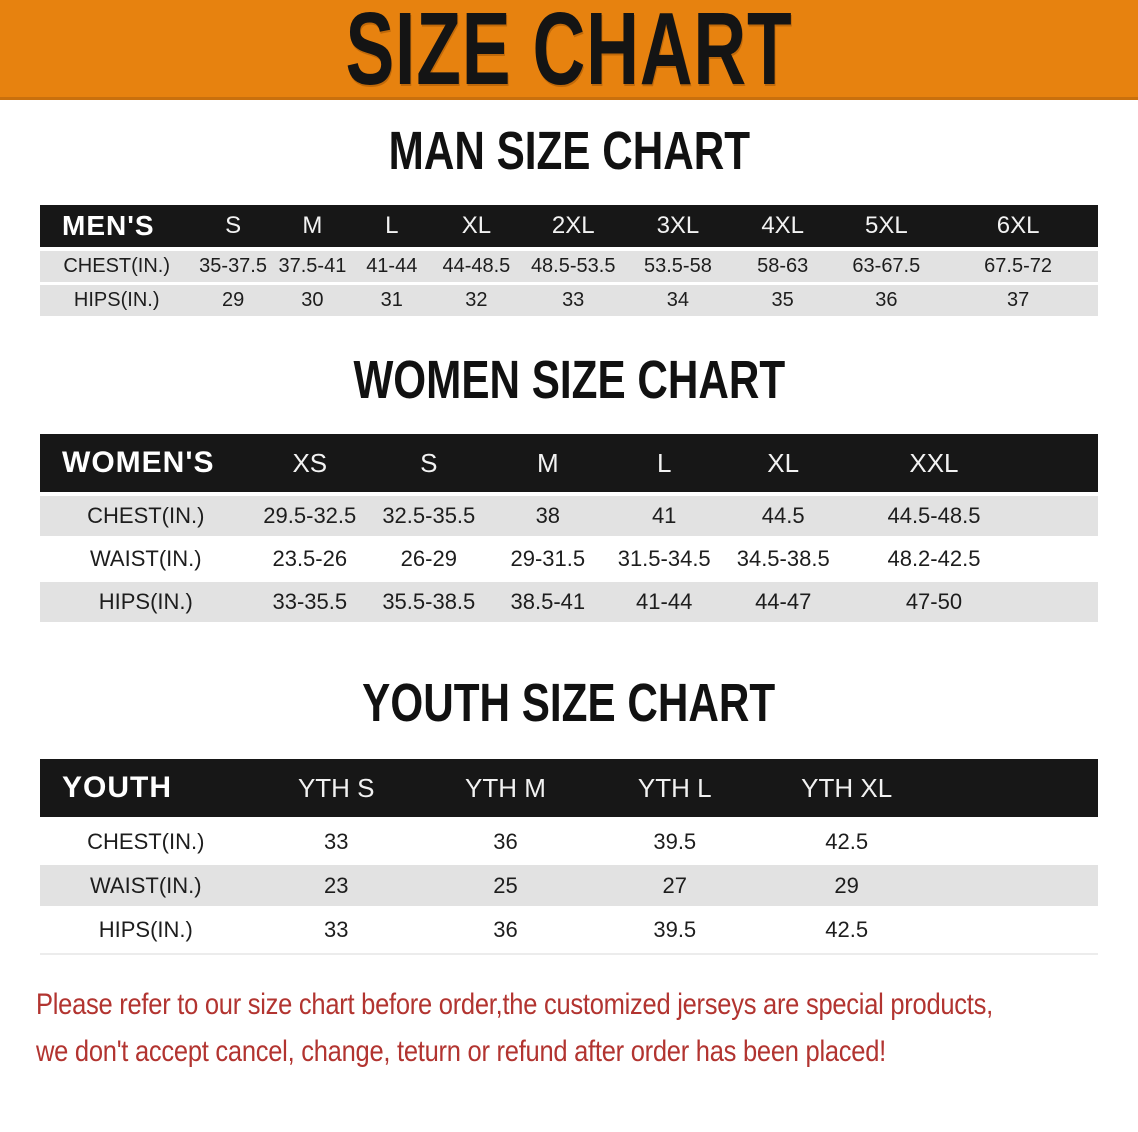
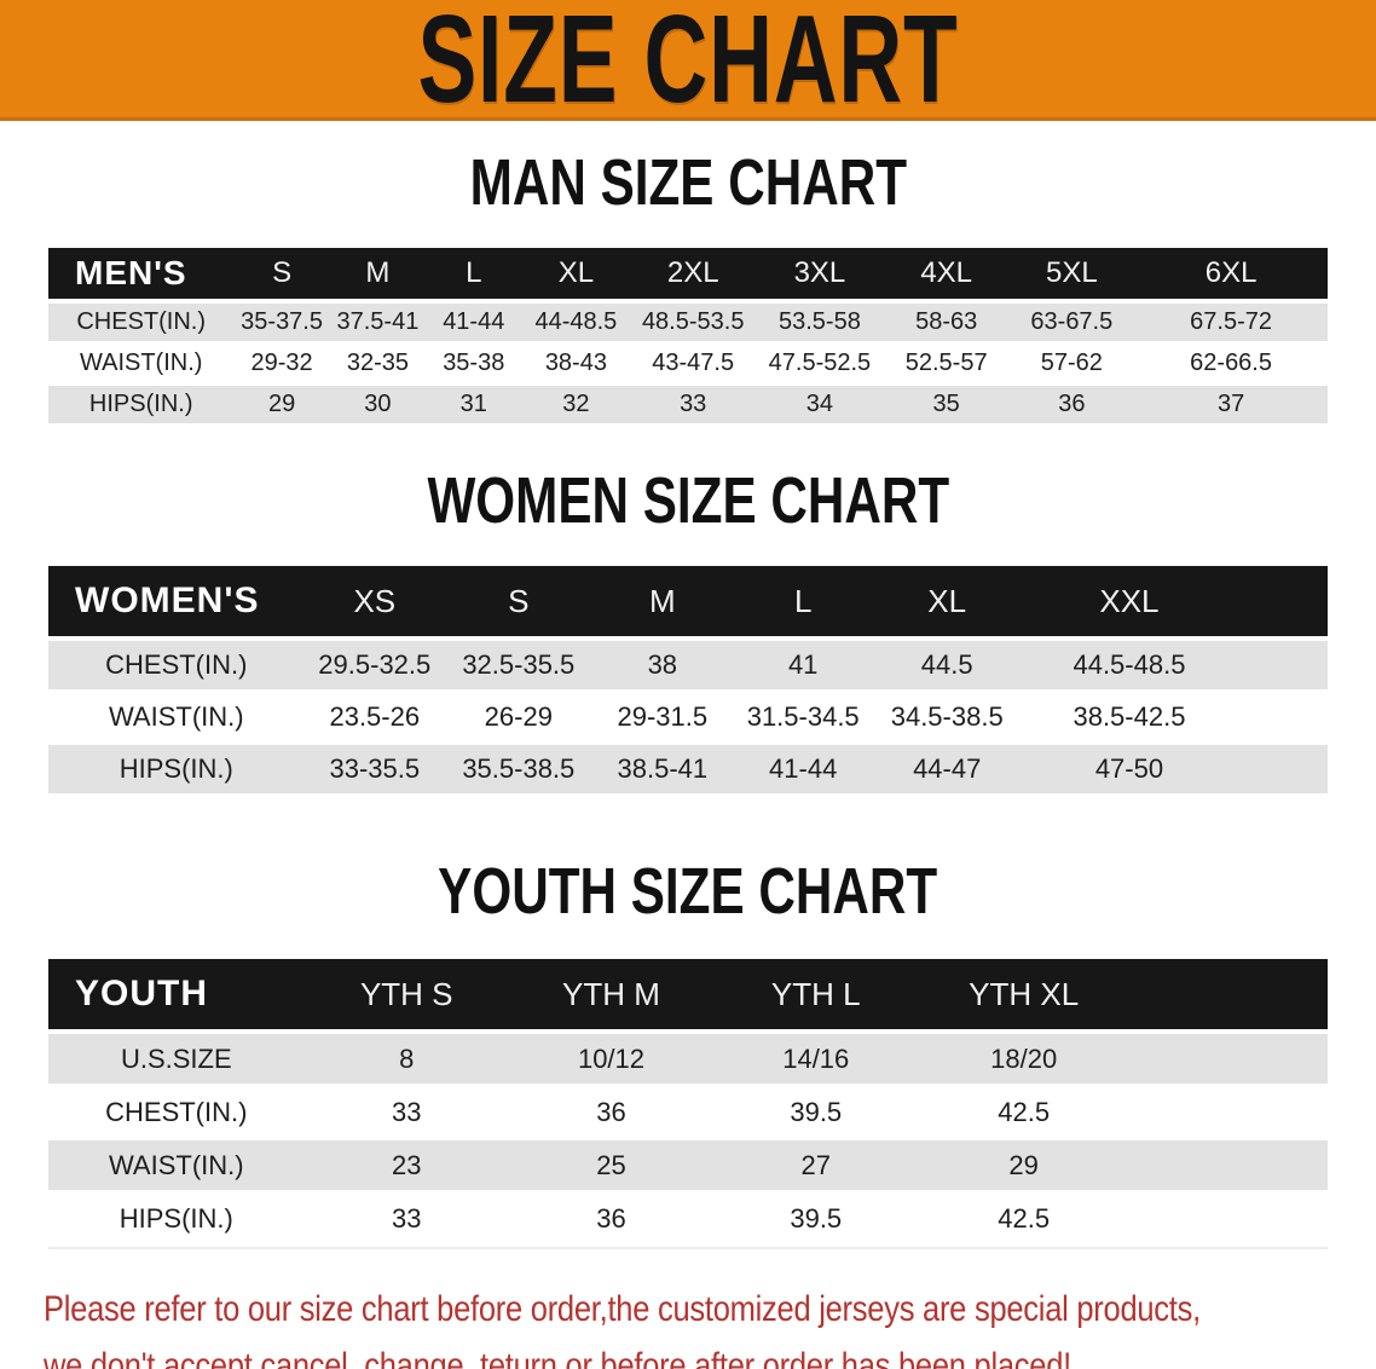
  SIZE CHART
  MAN SIZE CHART
  MEN'S	S	M	L	XL	2XL	3XL	4XL	5XL	6XL
  CHEST(IN.)	35-37.5	37.5-41	41-44	44-48.5	48.5-53.5	53.5-58	58-63	63-67.5	67.5-72
+ WAIST(IN.)	29-32	32-35	35-38	38-43	43-47.5	47.5-52.5	52.5-57	57-62	62-66.5
  HIPS(IN.)	29	30	31	32	33	34	35	36	37
  WOMEN SIZE CHART
  WOMEN'S	XS	S	M	L	XL	XXL
  CHEST(IN.)	29.5-32.5	32.5-35.5	38	41	44.5	44.5-48.5
- WAIST(IN.)	23.5-26	26-29	29-31.5	31.5-34.5	34.5-38.5	48.2-42.5
+ WAIST(IN.)	23.5-26	26-29	29-31.5	31.5-34.5	34.5-38.5	38.5-42.5
  HIPS(IN.)	33-35.5	35.5-38.5	38.5-41	41-44	44-47	47-50
  YOUTH SIZE CHART
  YOUTH	YTH S	YTH M	YTH L	YTH XL
+ U.S.SIZE	8	10/12	14/16	18/20
  CHEST(IN.)	33	36	39.5	42.5
  WAIST(IN.)	23	25	27	29
  HIPS(IN.)	33	36	39.5	42.5
  Please refer to our size chart before order,the customized jerseys are special products,
- we don't accept cancel, change, teturn or refund after order has been placed!
+ we don't accept cancel, change, teturn or before after order has been placed!
